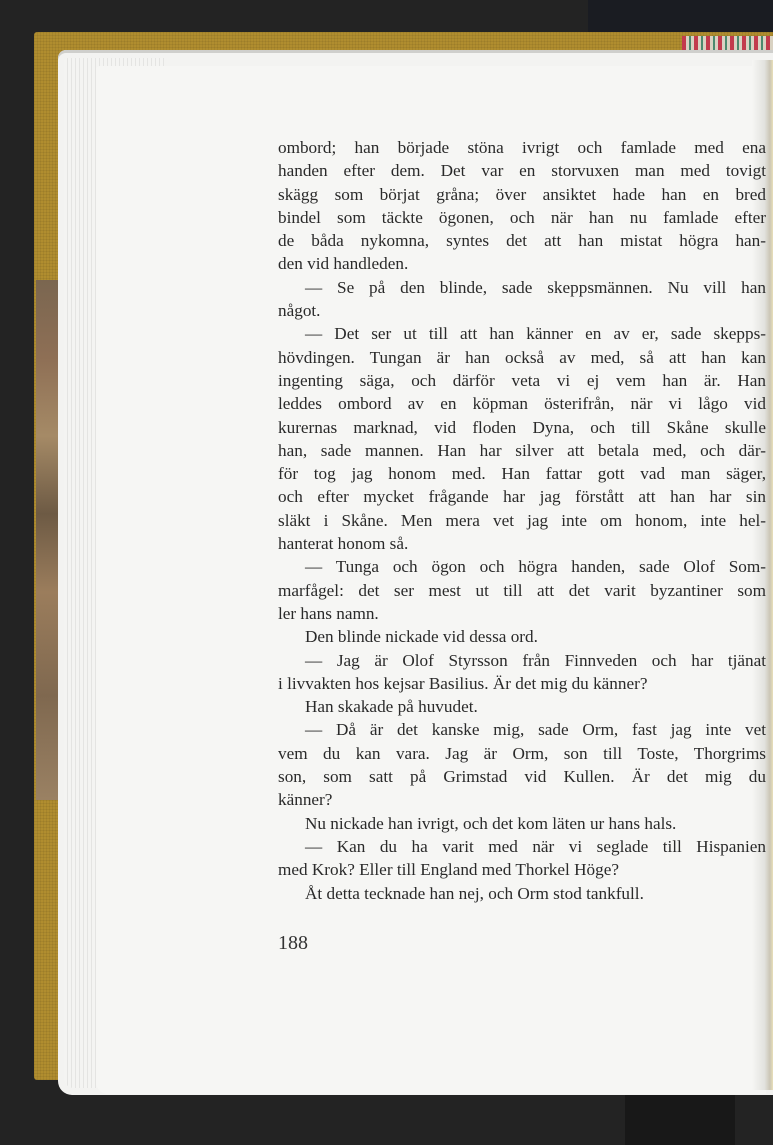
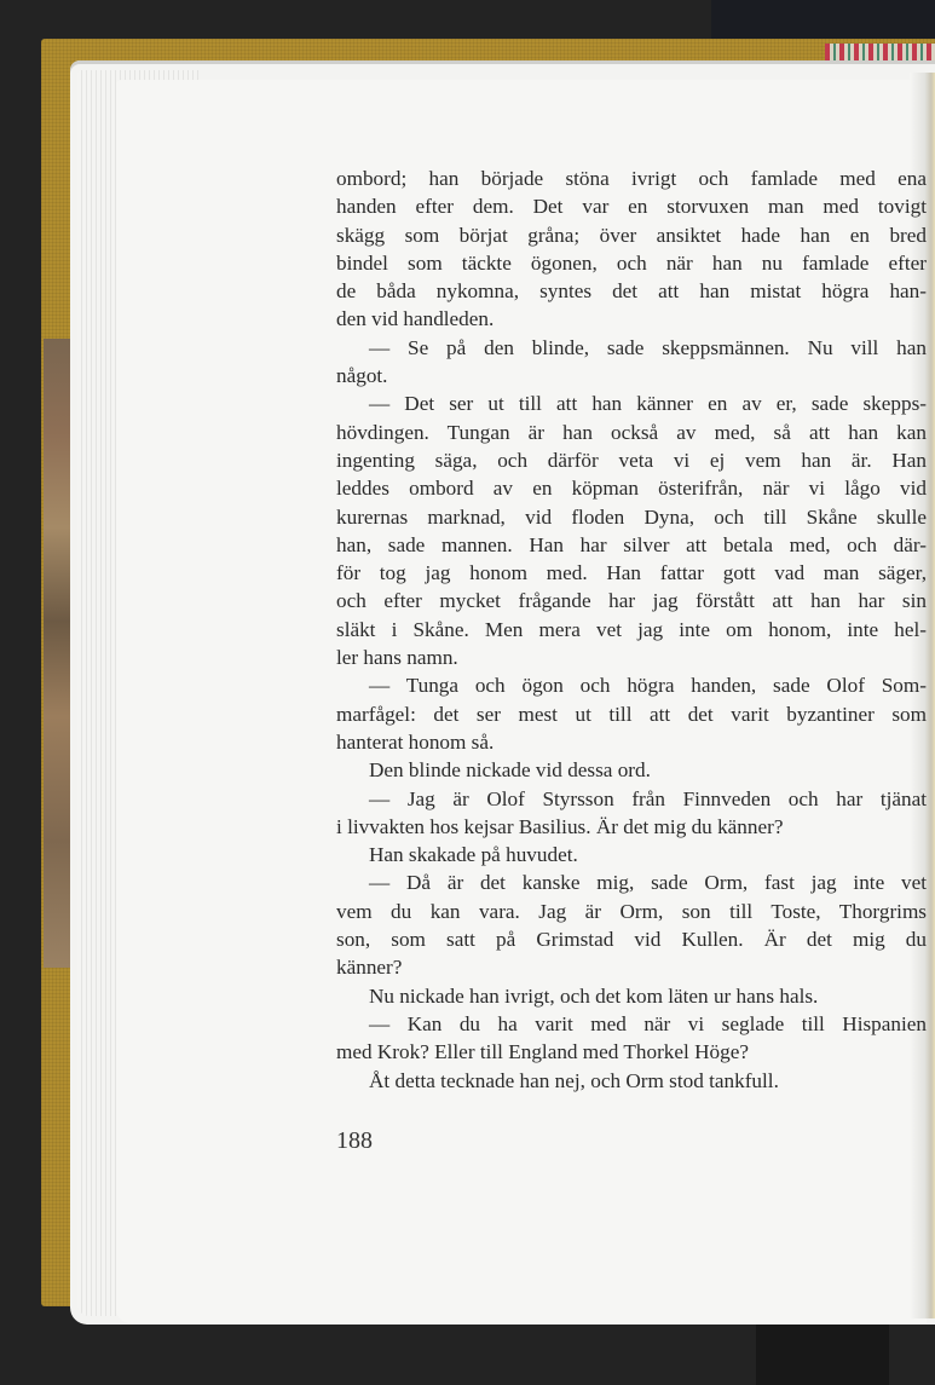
  ombord; han började stöna ivrigt och famlade med ena
  handen efter dem. Det var en storvuxen man med tovigt
  skägg som börjat gråna; över ansiktet hade han en bred
  bindel som täckte ögonen, och när han nu famlade efter
  de båda nykomna, syntes det att han mistat högra han-
  den vid handleden.
  — Se på den blinde, sade skeppsmännen. Nu vill han
  något.
  — Det ser ut till att han känner en av er, sade skepps-
  hövdingen. Tungan är han också av med, så att han kan
  ingenting säga, och därför veta vi ej vem han är. Han
  leddes ombord av en köpman österifrån, när vi lågo vid
  kurernas marknad, vid floden Dyna, och till Skåne skulle
  han, sade mannen. Han har silver att betala med, och där-
  för tog jag honom med. Han fattar gott vad man säger,
  och efter mycket frågande har jag förstått att han har sin
  släkt i Skåne. Men mera vet jag inte om honom, inte hel-
- hanterat honom så.
+ ler hans namn.
  — Tunga och ögon och högra handen, sade Olof Som-
  marfågel: det ser mest ut till att det varit byzantiner som
- ler hans namn.
+ hanterat honom så.
  Den blinde nickade vid dessa ord.
  — Jag är Olof Styrsson från Finnveden och har tjänat
  i livvakten hos kejsar Basilius. Är det mig du känner?
  Han skakade på huvudet.
  — Då är det kanske mig, sade Orm, fast jag inte vet
  vem du kan vara. Jag är Orm, son till Toste, Thorgrims
  son, som satt på Grimstad vid Kullen. Är det mig du
  känner?
  Nu nickade han ivrigt, och det kom läten ur hans hals.
  — Kan du ha varit med när vi seglade till Hispanien
  med Krok? Eller till England med Thorkel Höge?
  Åt detta tecknade han nej, och Orm stod tankfull.
  188
